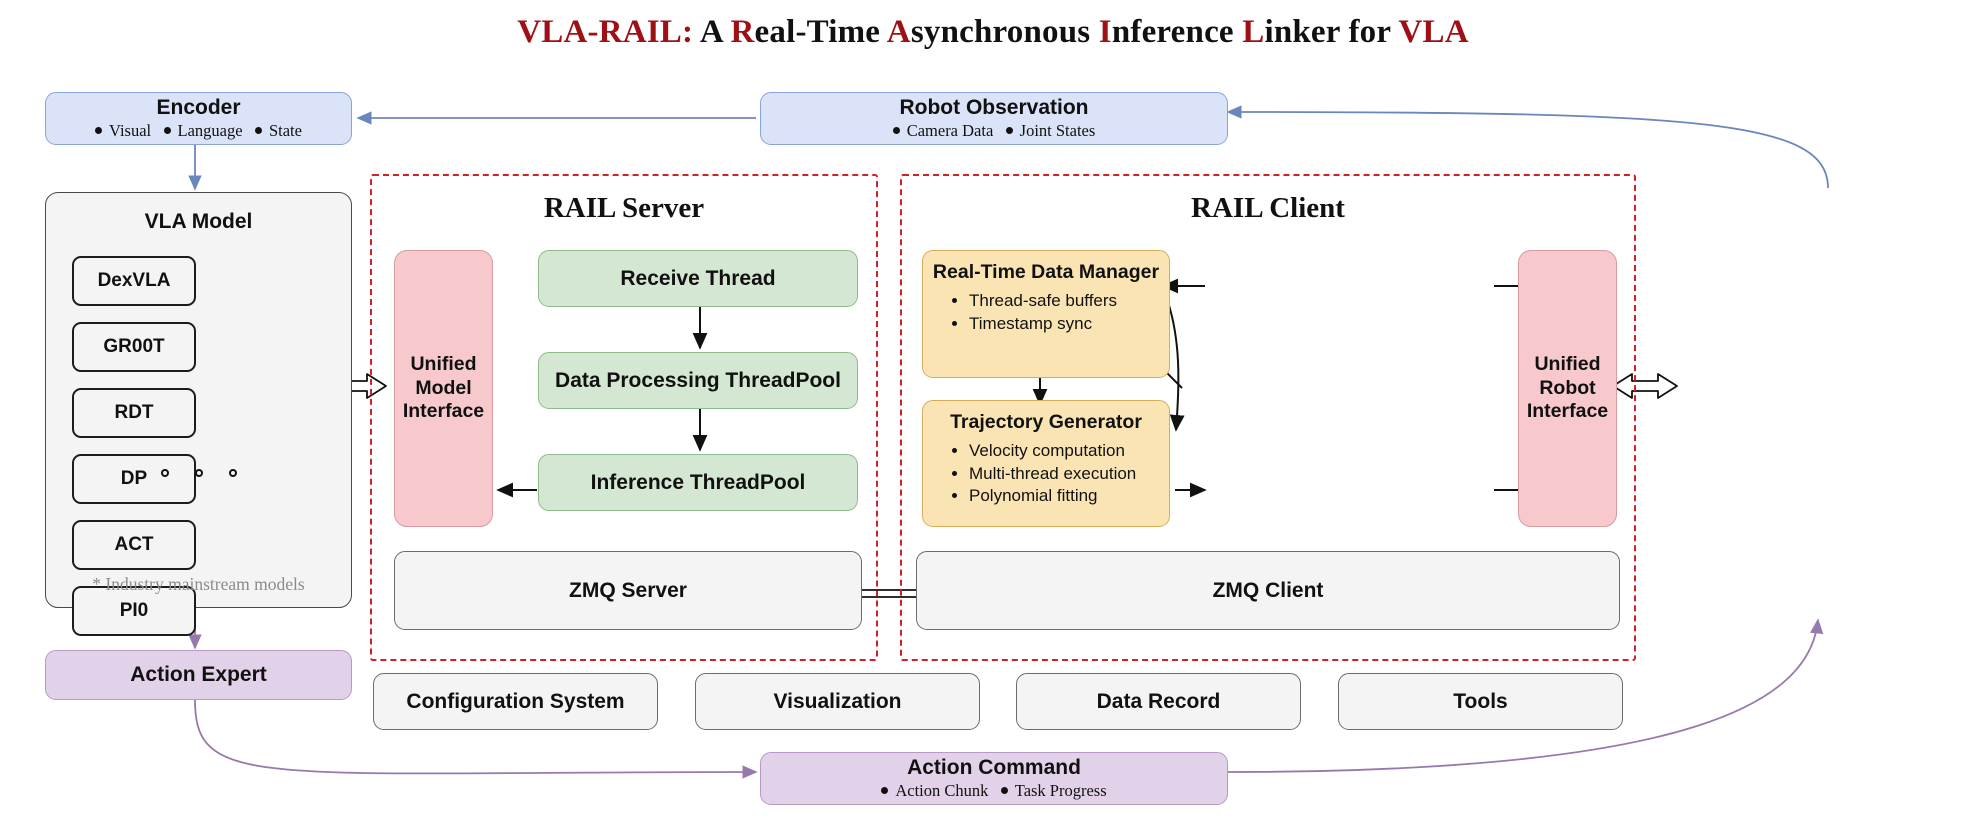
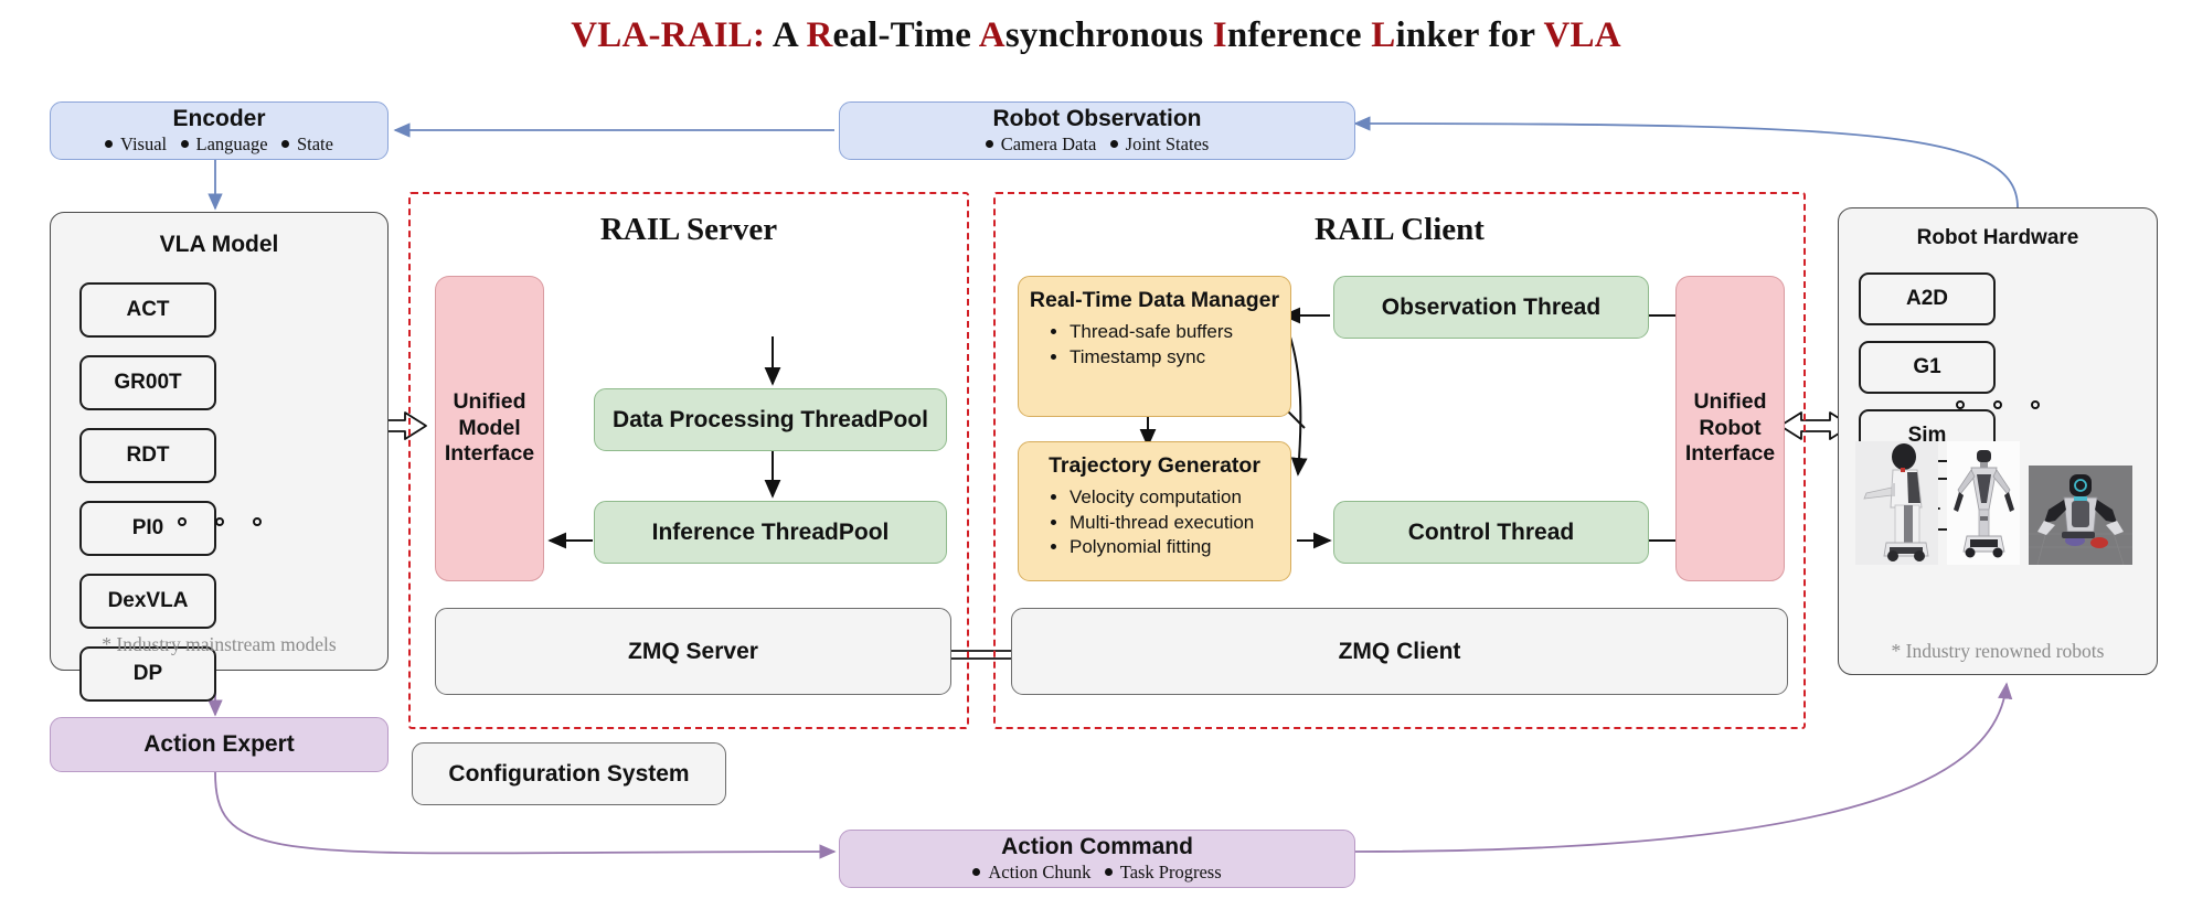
  VLA-RAIL: A Real-Time Asynchronous Inference Linker for VLA
  Encoder
  Visual Language State
  Robot Observation
  Camera Data Joint States
  VLA Model
- DexVLA
+ ACT
  GR00T
  RDT
- DP
+ PI0
- ACT
+ DexVLA
- PI0
+ DP
  * Industry mainstream models
  Action Expert
  RAIL Server
  Unified
  Model
  Interface
- Receive Thread
  Data Processing ThreadPool
  Inference ThreadPool
  ZMQ Server
  RAIL Client
  Real-Time Data Manager
  Thread-safe buffers
  Timestamp sync
  Trajectory Generator
  Velocity computation
  Multi-thread execution
  Polynomial fitting
+ Observation Thread
+ Control Thread
  Unified
  Robot
  Interface
  ZMQ Client
+ Robot Hardware
+ A2D
+ G1
+ Sim
+ * Industry renowned robots
  Configuration System
- Visualization
- Data Record
- Tools
  Action Command
  Action Chunk Task Progress
